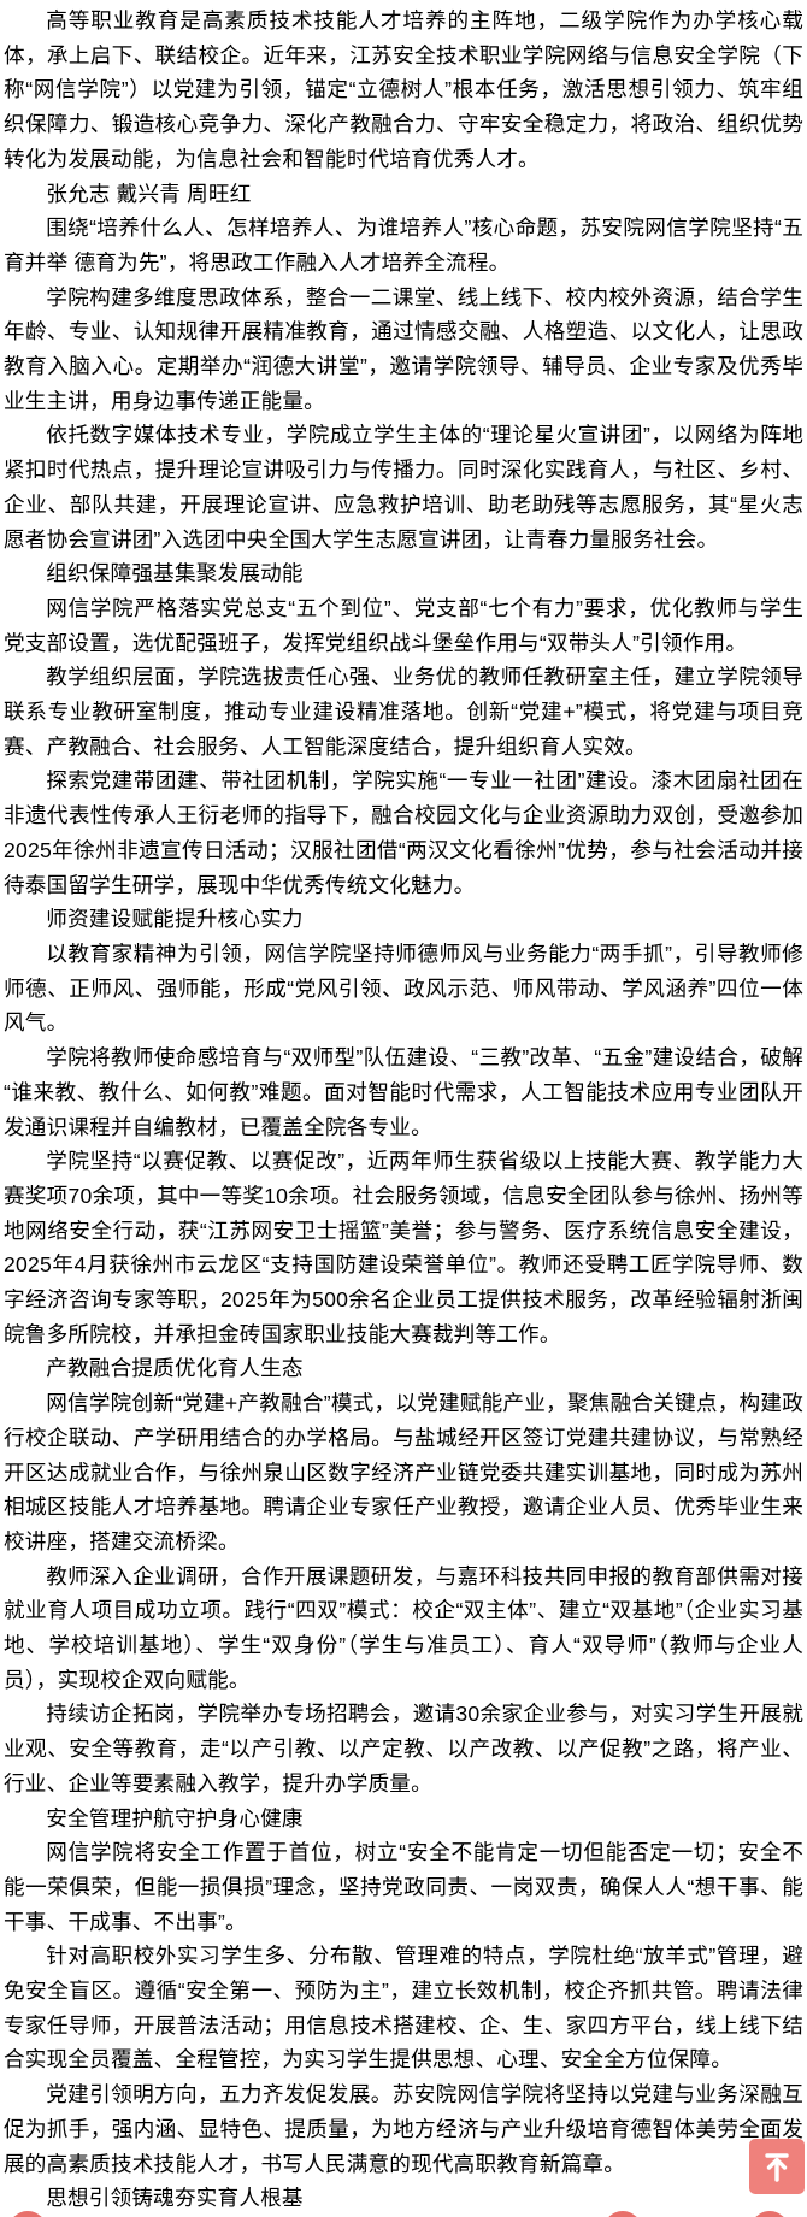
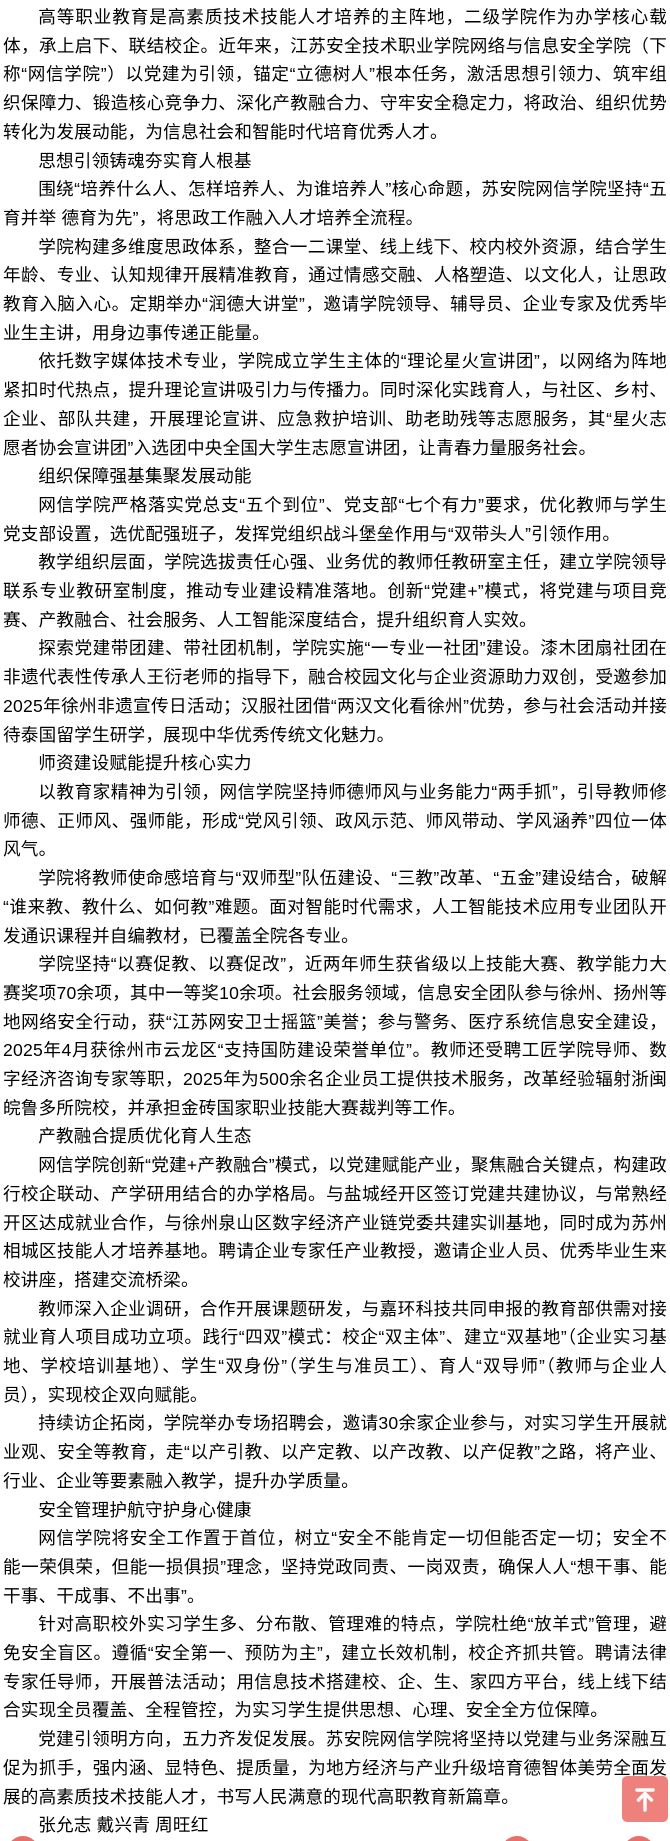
  高等职业教育是高素质技术技能人才培养的主阵地，二级学院作为办学核心载体，承上启下、联结校企。近年来，江苏安全技术职业学院网络与信息安全学院（下称“网信学院”）以党建为引领，锚定“立德树人”根本任务，激活思想引领力、筑牢组织保障力、锻造核心竞争力、深化产教融合力、守牢安全稳定力，将政治、组织优势转化为发展动能，为信息社会和智能时代培育优秀人才。
- 张允志 戴兴青 周旺红
+ 思想引领铸魂夯实育人根基
  围绕“培养什么人、怎样培养人、为谁培养人”核心命题，苏安院网信学院坚持“五育并举 德育为先”，将思政工作融入人才培养全流程。
  学院构建多维度思政体系，整合一二课堂、线上线下、校内校外资源，结合学生年龄、专业、认知规律开展精准教育，通过情感交融、人格塑造、以文化人，让思政教育入脑入心。定期举办“润德大讲堂”，邀请学院领导、辅导员、企业专家及优秀毕业生主讲，用身边事传递正能量。
  依托数字媒体技术专业，学院成立学生主体的“理论星火宣讲团”，以网络为阵地紧扣时代热点，提升理论宣讲吸引力与传播力。同时深化实践育人，与社区、乡村、企业、部队共建，开展理论宣讲、应急救护培训、助老助残等志愿服务，其“星火志愿者协会宣讲团”入选团中央全国大学生志愿宣讲团，让青春力量服务社会。
  组织保障强基集聚发展动能
  网信学院严格落实党总支“五个到位”、党支部“七个有力”要求，优化教师与学生党支部设置，选优配强班子，发挥党组织战斗堡垒作用与“双带头人”引领作用。
  教学组织层面，学院选拔责任心强、业务优的教师任教研室主任，建立学院领导联系专业教研室制度，推动专业建设精准落地。创新“党建+”模式，将党建与项目竞赛、产教融合、社会服务、人工智能深度结合，提升组织育人实效。
  探索党建带团建、带社团机制，学院实施“一专业一社团”建设。漆木团扇社团在非遗代表性传承人王衍老师的指导下，融合校园文化与企业资源助力双创，受邀参加2025年徐州非遗宣传日活动；汉服社团借“两汉文化看徐州”优势，参与社会活动并接待泰国留学生研学，展现中华优秀传统文化魅力。
  师资建设赋能提升核心实力
  以教育家精神为引领，网信学院坚持师德师风与业务能力“两手抓”，引导教师修师德、正师风、强师能，形成“党风引领、政风示范、师风带动、学风涵养”四位一体风气。
  学院将教师使命感培育与“双师型”队伍建设、“三教”改革、“五金”建设结合，破解“谁来教、教什么、如何教”难题。面对智能时代需求，人工智能技术应用专业团队开发通识课程并自编教材，已覆盖全院各专业。
  学院坚持“以赛促教、以赛促改”，近两年师生获省级以上技能大赛、教学能力大赛奖项70余项，其中一等奖10余项。社会服务领域，信息安全团队参与徐州、扬州等地网络安全行动，获“江苏网安卫士摇篮”美誉；参与警务、医疗系统信息安全建设，2025年4月获徐州市云龙区“支持国防建设荣誉单位”。教师还受聘工匠学院导师、数字经济咨询专家等职，2025年为500余名企业员工提供技术服务，改革经验辐射浙闽皖鲁多所院校，并承担金砖国家职业技能大赛裁判等工作。
  产教融合提质优化育人生态
  网信学院创新“党建+产教融合”模式，以党建赋能产业，聚焦融合关键点，构建政行校企联动、产学研用结合的办学格局。与盐城经开区签订党建共建协议，与常熟经开区达成就业合作，与徐州泉山区数字经济产业链党委共建实训基地，同时成为苏州相城区技能人才培养基地。聘请企业专家任产业教授，邀请企业人员、优秀毕业生来校讲座，搭建交流桥梁。
  教师深入企业调研，合作开展课题研发，与嘉环科技共同申报的教育部供需对接就业育人项目成功立项。践行“四双”模式：校企“双主体”、建立“双基地”（企业实习基地、学校培训基地）、学生“双身份”（学生与准员工）、育人“双导师”（教师与企业人员），实现校企双向赋能。
  持续访企拓岗，学院举办专场招聘会，邀请30余家企业参与，对实习学生开展就业观、安全等教育，走“以产引教、以产定教、以产改教、以产促教”之路，将产业、行业、企业等要素融入教学，提升办学质量。
  安全管理护航守护身心健康
  网信学院将安全工作置于首位，树立“安全不能肯定一切但能否定一切；安全不能一荣俱荣，但能一损俱损”理念，坚持党政同责、一岗双责，确保人人“想干事、能干事、干成事、不出事”。
  针对高职校外实习学生多、分布散、管理难的特点，学院杜绝“放羊式”管理，避免安全盲区。遵循“安全第一、预防为主”，建立长效机制，校企齐抓共管。聘请法律专家任导师，开展普法活动；用信息技术搭建校、企、生、家四方平台，线上线下结合实现全员覆盖、全程管控，为实习学生提供思想、心理、安全全方位保障。
  党建引领明方向，五力齐发促发展。苏安院网信学院将坚持以党建与业务深融互促为抓手，强内涵、显特色、提质量，为地方经济与产业升级培育德智体美劳全面发展的高素质技术技能人才，书写人民满意的现代高职教育新篇章。
- 思想引领铸魂夯实育人根基
+ 张允志 戴兴青 周旺红
